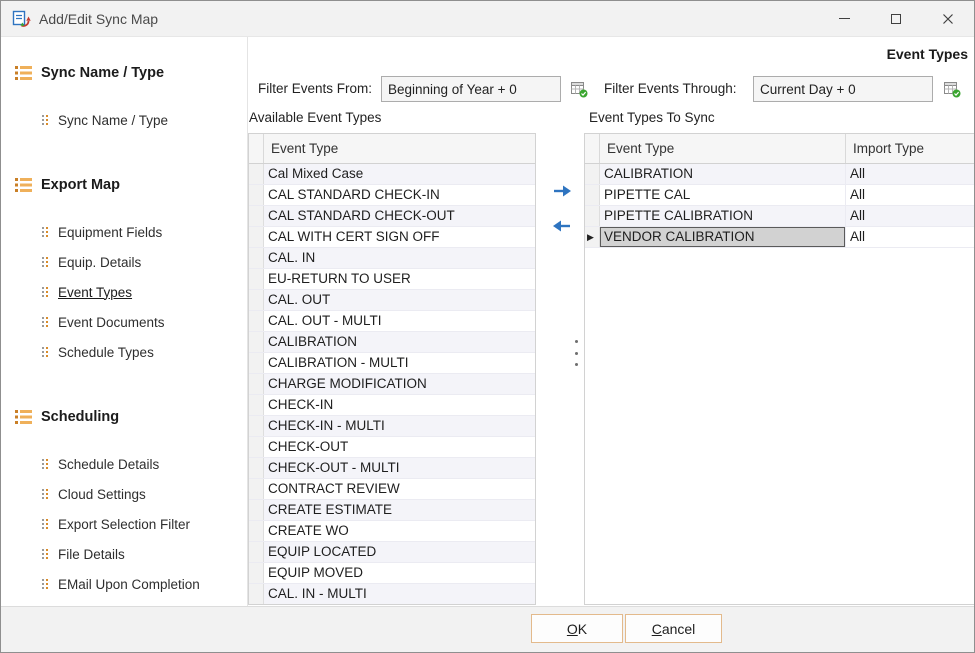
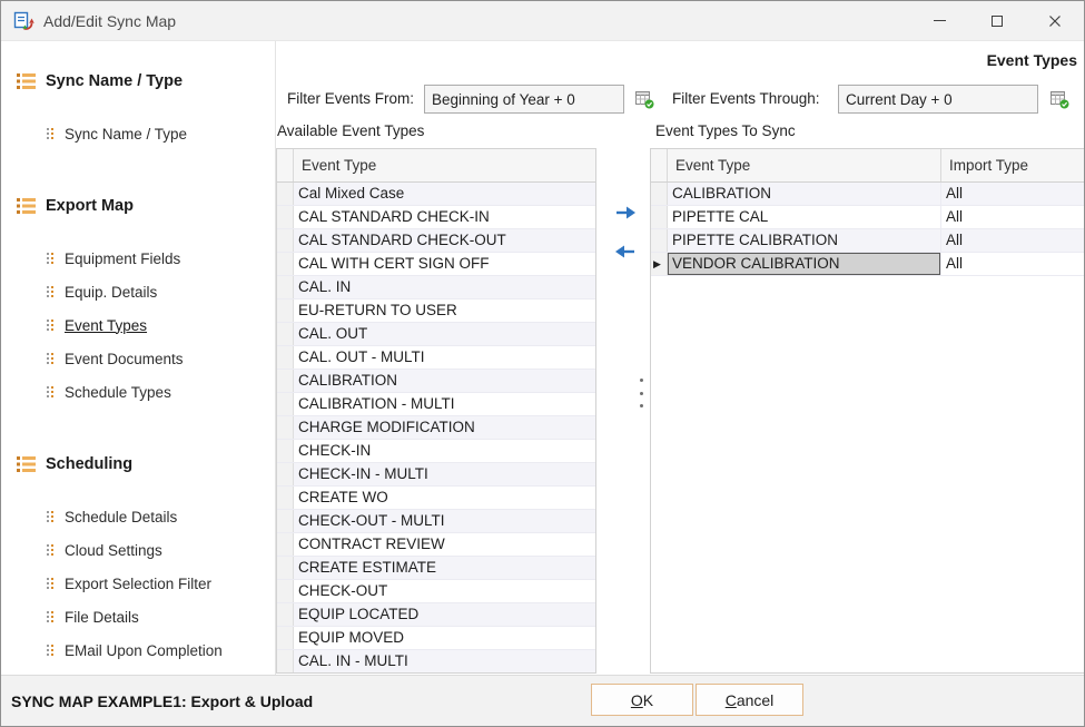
  Add/Edit Sync Map
  Sync Name / Type
  Sync Name / Type
  Export Map
  Equipment Fields
  Equip. Details
  Event Types
  Event Documents
  Schedule Types
  Scheduling
  Schedule Details
  Cloud Settings
  Export Selection Filter
  File Details
  EMail Upon Completion
  Event Types
  Filter Events From:
  Beginning of Year + 0
  Filter Events Through:
  Current Day + 0
  Available Event Types
  Event Types To Sync
  Event Type
  Cal Mixed Case
  CAL STANDARD CHECK-IN
  CAL STANDARD CHECK-OUT
  CAL WITH CERT SIGN OFF
  CAL. IN
  EU-RETURN TO USER
  CAL. OUT
  CAL. OUT - MULTI
  CALIBRATION
  CALIBRATION - MULTI
  CHARGE MODIFICATION
  CHECK-IN
  CHECK-IN - MULTI
- CHECK-OUT
+ CREATE WO
  CHECK-OUT - MULTI
  CONTRACT REVIEW
  CREATE ESTIMATE
- CREATE WO
+ CHECK-OUT
  EQUIP LOCATED
  EQUIP MOVED
  CAL. IN - MULTI
  Event Type
  Import Type
  CALIBRATION
  All
  PIPETTE CAL
  All
  PIPETTE CALIBRATION
  All
  ▶
  VENDOR CALIBRATION
  All
+ SYNC MAP EXAMPLE1: Export & Upload
  OK
  Cancel
